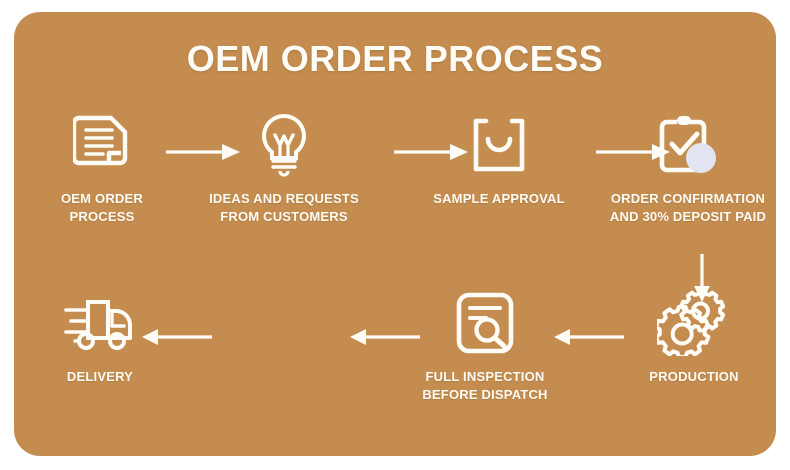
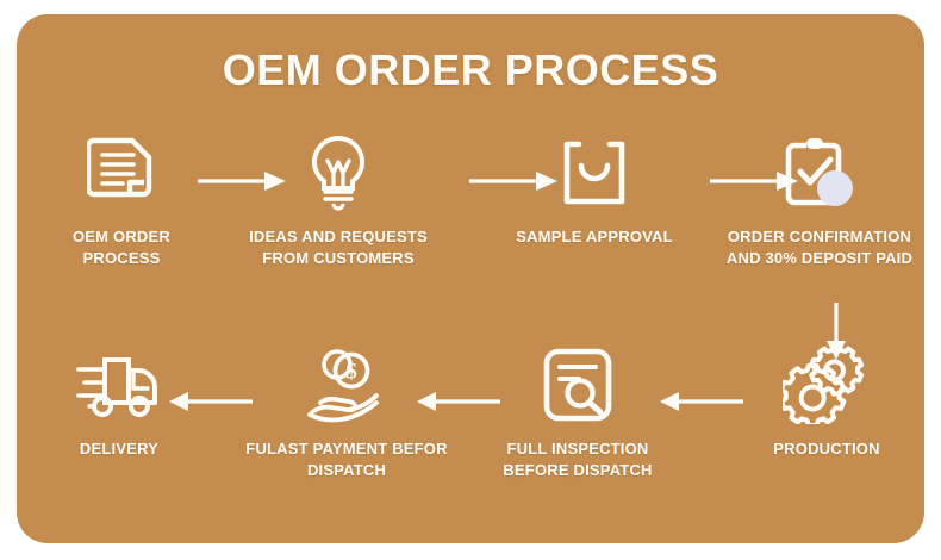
  OEM ORDER PROCESS
  OEM ORDER
  PROCESS
  IDEAS AND REQUESTS
  FROM CUSTOMERS
  SAMPLE APPROVAL
  ORDER CONFIRMATION
  AND 30% DEPOSIT PAID
  PRODUCTION
  FULL INSPECTION
  BEFORE DISPATCH
+ $
+ FULAST PAYMENT BEFOR
+ DISPATCH
  DELIVERY
